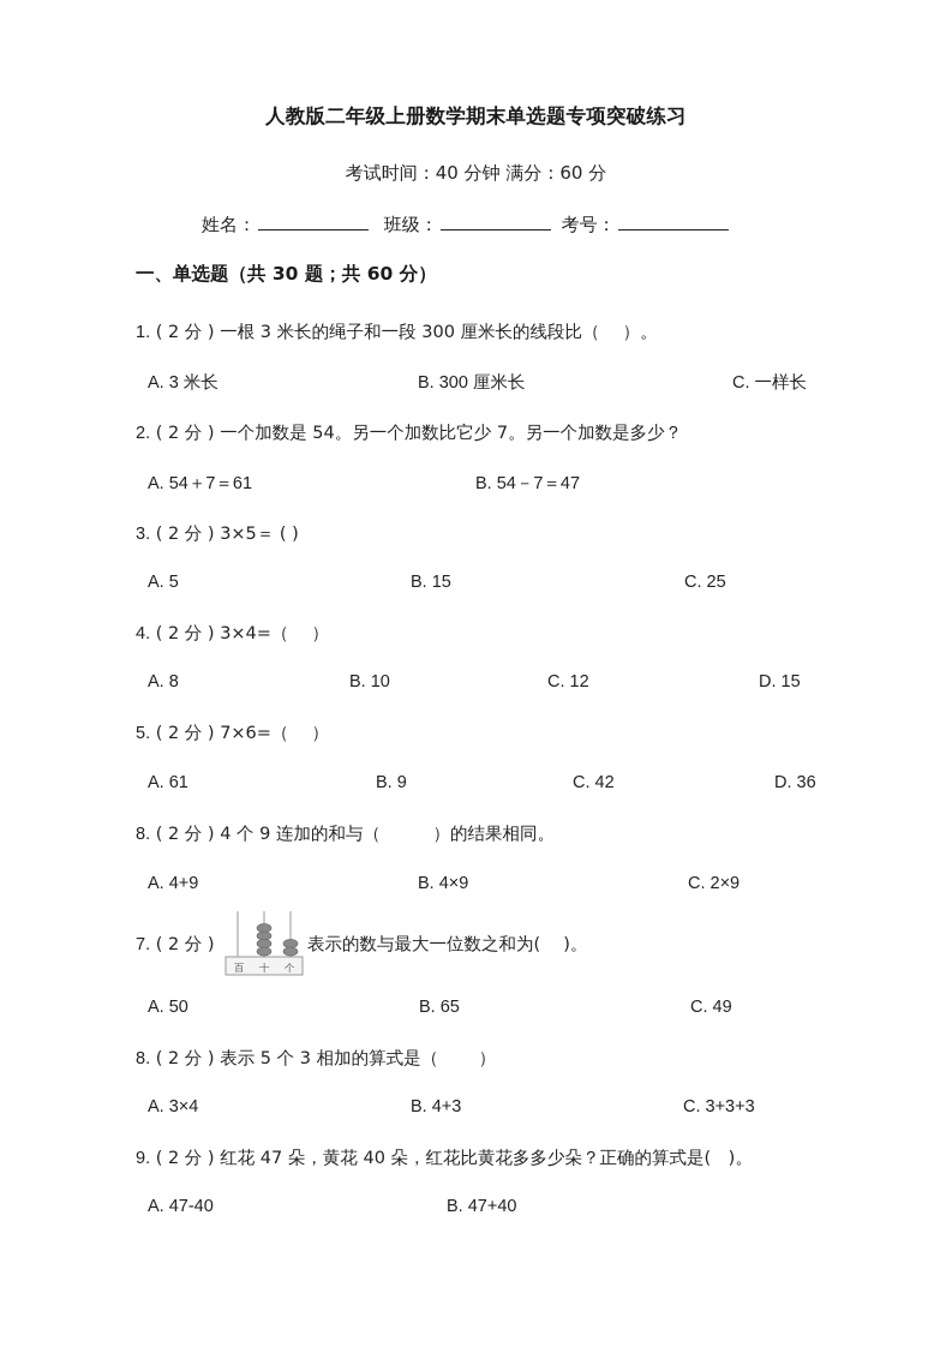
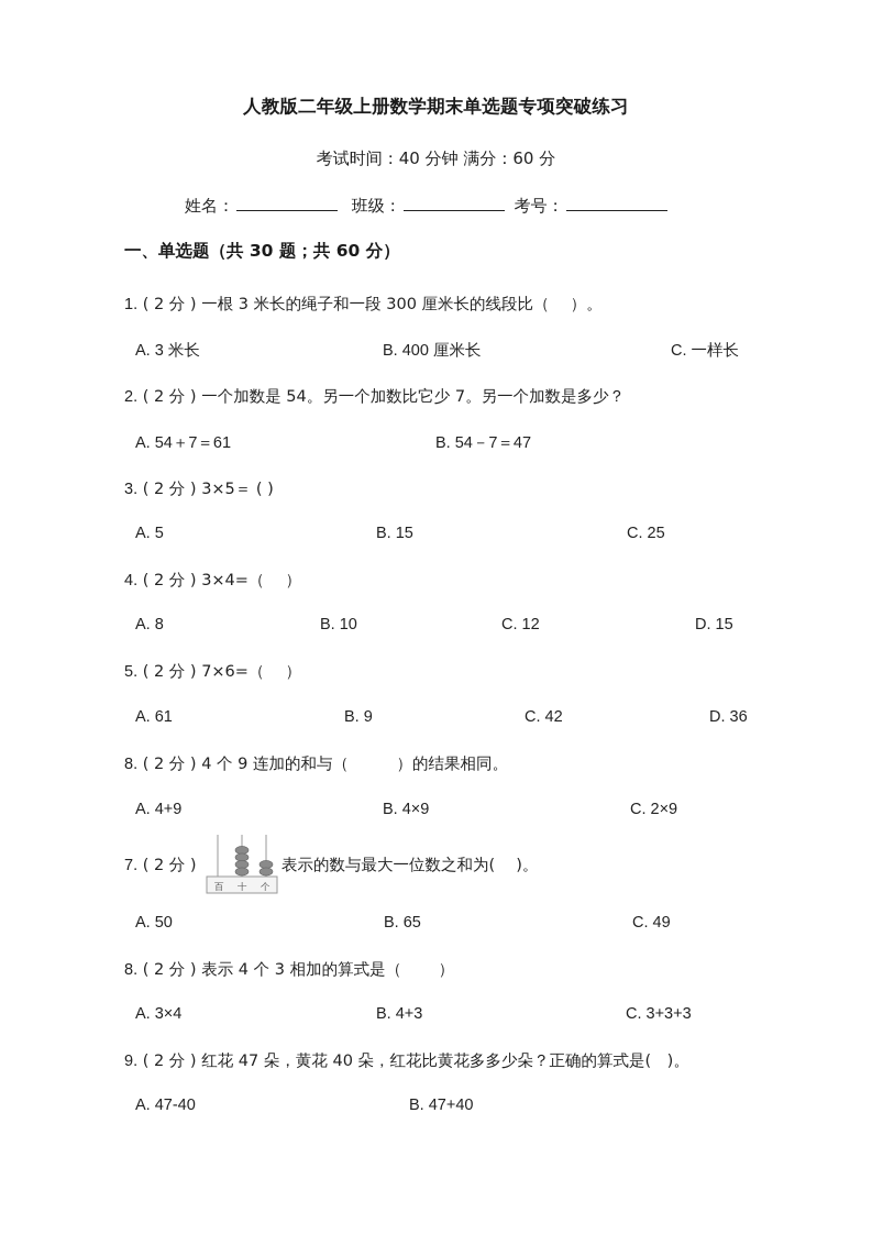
  人教版二年级上册数学期末单选题专项突破练习
  考试时间：40 分钟 满分：60 分
  姓名： 班级： 考号：
  一、单选题（共 30 题；共 60 分）
  1. ( 2 分 ) 一根 3 米长的绳子和一段 300 厘米长的线段比（ ）。
  A. 3 米长
- B. 300 厘米长
+ B. 400 厘米长
  C. 一样长
  2. ( 2 分 ) 一个加数是 54。另一个加数比它少 7。另一个加数是多少？
  A. 54＋7＝61
  B. 54－7＝47
  3. ( 2 分 ) 3×5＝ ( )
  A. 5
  B. 15
  C. 25
  4. ( 2 分 ) 3×4=（ ）
  A. 8
  B. 10
  C. 12
  D. 15
  5. ( 2 分 ) 7×6=（ ）
  A. 61
  B. 9
  C. 42
  D. 36
  8. ( 2 分 ) 4 个 9 连加的和与（ ）的结果相同。
  A. 4+9
  B. 4×9
  C. 2×9
  7. ( 2 分 )
  百
  十
  个
  表示的数与最大一位数之和为( )。
  A. 50
  B. 65
  C. 49
- 8. ( 2 分 ) 表示 5 个 3 相加的算式是（ ）
+ 8. ( 2 分 ) 表示 4 个 3 相加的算式是（ ）
  A. 3×4
  B. 4+3
  C. 3+3+3
  9. ( 2 分 ) 红花 47 朵，黄花 40 朵，红花比黄花多多少朵？正确的算式是( )。
  A. 47-40
  B. 47+40
